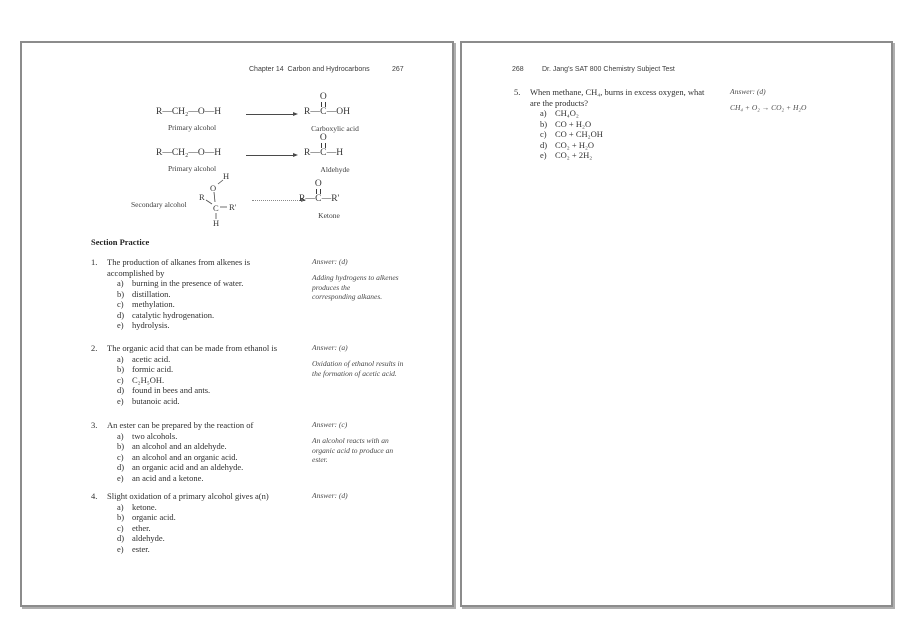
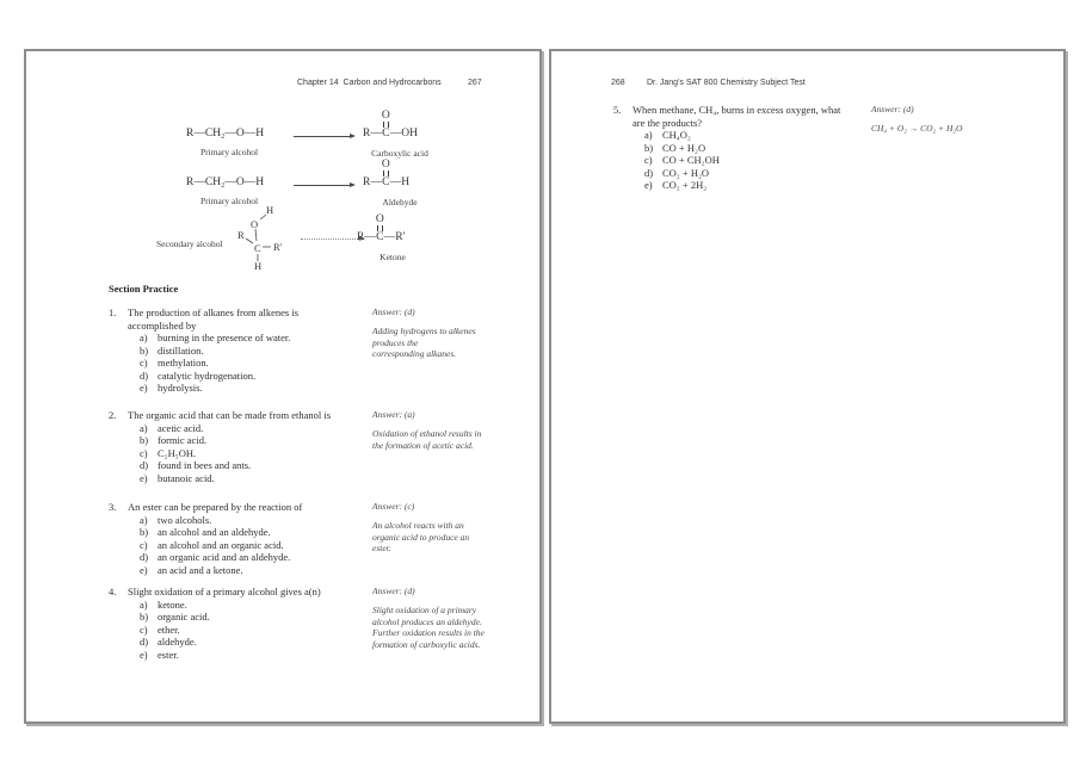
  R—CH₂—O—H
  Primary alcohol
  R—
  O
  C
  —OH
  Carboxylic acid
  R—CH₂—O—H
  Primary alcohol
  R—
  O
  C
  —H
  Aldehyde
  Secondary alcohol
  H
  O
  R
  C
  R'
  H
  R—
  O
  C
  —R'
  Ketone
  Section Practice
  1.
  The production of alkanes from alkenes is
  accomplished by
  a)
  burning in the presence of water.
  b)
  distillation.
  c)
  methylation.
  d)
  catalytic hydrogenation.
  e)
  hydrolysis.
  Answer: (d)
  Adding hydrogens to alkenes
  produces the
  corresponding alkanes.
  2.
  The organic acid that can be made from ethanol is
  a)
  acetic acid.
  b)
  formic acid.
  c)
  C₂H₅OH.
  d)
  found in bees and ants.
  e)
  butanoic acid.
  Answer: (a)
  Oxidation of ethanol results in
  the formation of acetic acid.
  3.
  An ester can be prepared by the reaction of
  a)
  two alcohols.
  b)
  an alcohol and an aldehyde.
  c)
  an alcohol and an organic acid.
  d)
  an organic acid and an aldehyde.
  e)
  an acid and a ketone.
  Answer: (c)
  An alcohol reacts with an
  organic acid to produce an
  ester.
  4.
  Slight oxidation of a primary alcohol gives a(n)
  a)
  ketone.
  b)
  organic acid.
  c)
  ether.
  d)
  aldehyde.
  e)
  ester.
  Answer: (d)
+ Slight oxidation of a primary
+ alcohol produces an aldehyde.
+ Further oxidation results in the
+ formation of carboxylic acids.
  5.
  When methane, CH₄, burns in excess oxygen, what
  are the products?
  a)
  CH₄O₂
  b)
  CO + H₂O
  c)
  CO + CH₂OH
  d)
  CO₂ + H₂O
  e)
  CO₂ + 2H₂
  Answer: (d)
  CH₄ + O₂ → CO₂ + H₂O
